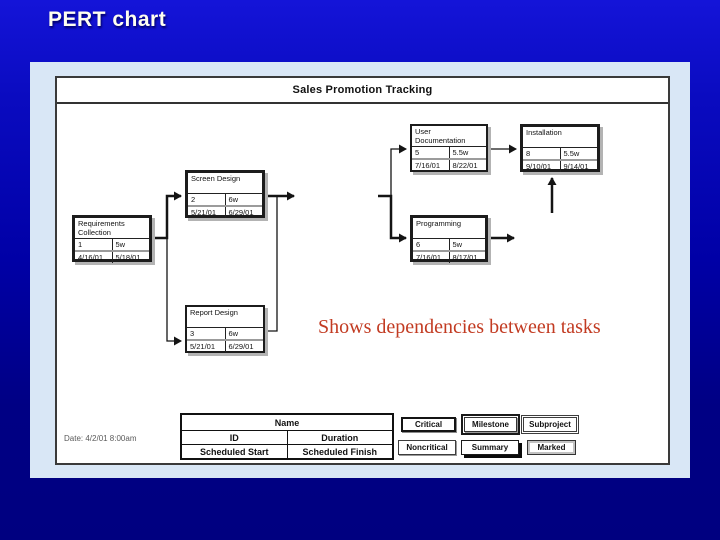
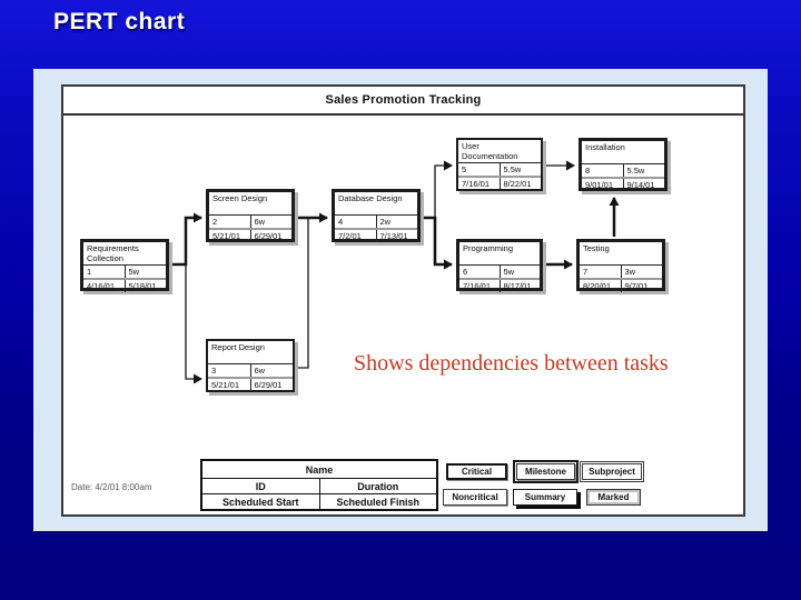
  PERT chart
  Sales Promotion Tracking
  Requirements Collection
  1
  5w
  4/16/01
  5/18/01
  Screen Design
  2
  6w
  5/21/01
  6/29/01
  Report Design
  3
  6w
  5/21/01
  6/29/01
+ Database Design
+ 4
+ 2w
+ 7/2/01
+ 7/13/01
  User Documentation
  5
  5.5w
  7/16/01
  8/22/01
  Programming
  6
  5w
  7/16/01
  8/17/01
+ Testing
+ 7
+ 3w
+ 8/20/01
+ 9/7/01
  Installation
  8
  5.5w
- 9/10/01
+ 9/01/01
  9/14/01
  Shows dependencies between tasks
  Date: 4/2/01 8:00am
  Name
  ID
  Duration
  Scheduled Start
  Scheduled Finish
  Critical
  Milestone
  Subproject
  Noncritical
  Summary
  Marked
